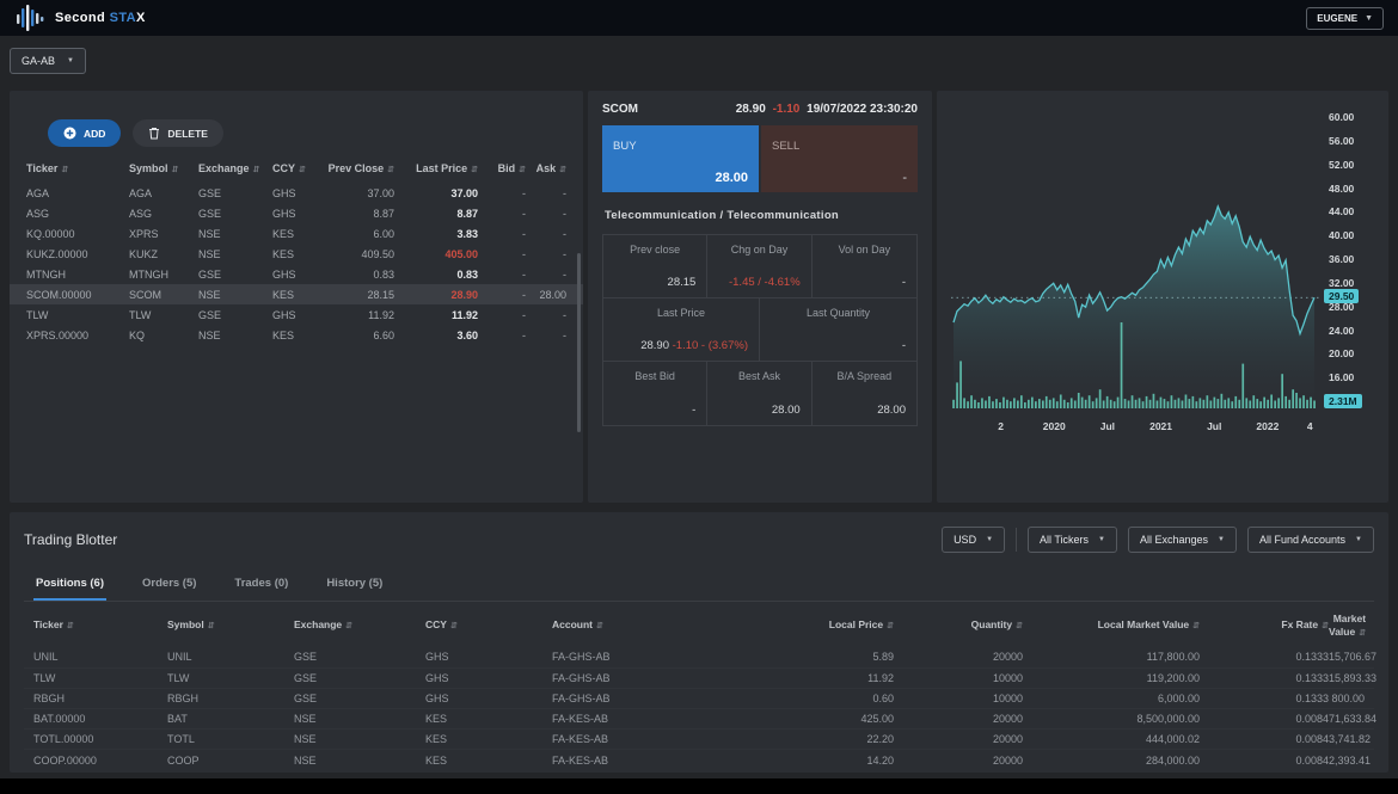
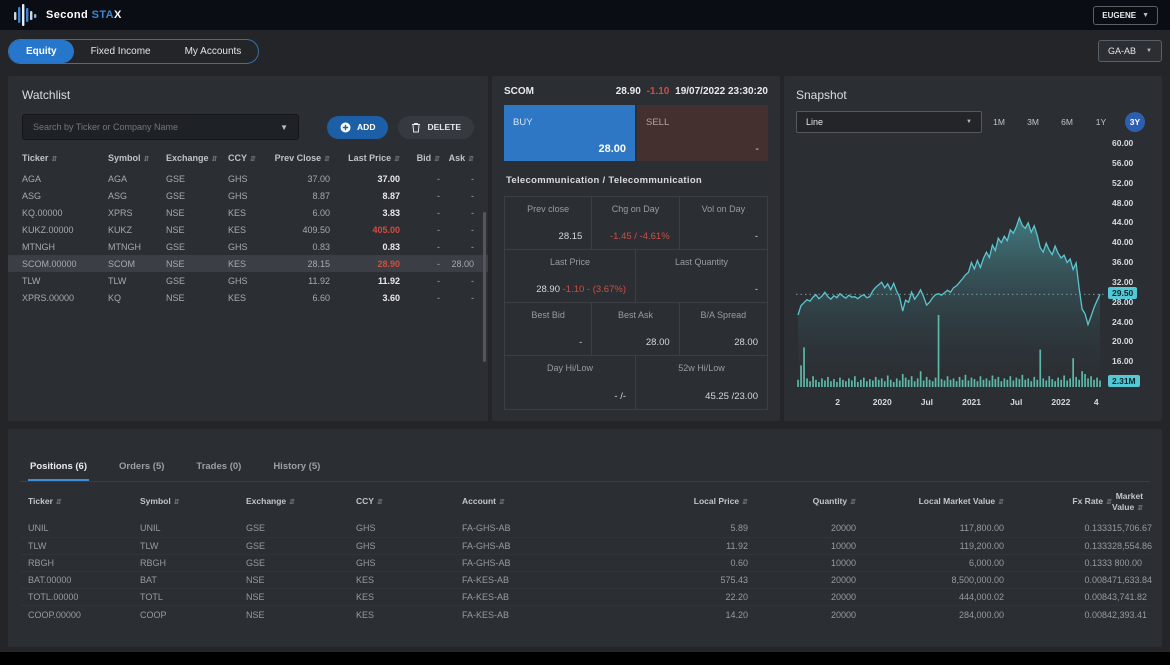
  Second STAX
  EUGENE
+ Equity
+ Fixed Income
+ My Accounts
  GA-AB
+ Watchlist
+ Search by Ticker or Company Name
+ ▼
  ADD
  DELETE
  Ticker
  Symbol
  Exchange
  CCY
  Prev Close
  Last Price
  Bid
  Ask
  AGA
  AGA
  GSE
  GHS
  37.00
  37.00
  -
  -
  ASG
  ASG
  GSE
  GHS
  8.87
  8.87
  -
  -
  KQ.00000
  XPRS
  NSE
  KES
  6.00
  3.83
  -
  -
  KUKZ.00000
  KUKZ
  NSE
  KES
  409.50
  405.00
  -
  -
  MTNGH
  MTNGH
  GSE
  GHS
  0.83
  0.83
  -
  -
  SCOM.00000
  SCOM
  NSE
  KES
  28.15
  28.90
  -
  28.00
  TLW
  TLW
  GSE
  GHS
  11.92
  11.92
  -
  -
  XPRS.00000
  KQ
  NSE
  KES
  6.60
  3.60
  -
  -
  SCOM
  28.90 -1.10 19/07/2022 23:30:20
  BUY
  28.00
  SELL
  -
  Telecommunication / Telecommunication
  Prev close
  28.15
  Chg on Day
  -1.45 / -4.61%
  Vol on Day
  -
  Last Price
  28.90 -1.10 - (3.67%)
  Last Quantity
  -
  Best Bid
  -
  Best Ask
  28.00
  B/A Spread
  28.00
+ Day Hi/Low
+ - /-
+ 52w Hi/Low
+ 45.25 /23.00
+ Snapshot
+ Line
+ 1M
+ 3M
+ 6M
+ 1Y
+ 3Y
  60.00
  56.00
  52.00
  48.00
  44.00
  40.00
  36.00
  32.00
  28.00
  24.00
  20.00
  16.00
  29.50
  2.31M
  2
  2020
  Jul
  2021
  Jul
  2022
  4
- Trading Blotter
- USD
- All Tickers
- All Exchanges
- All Fund Accounts
  Positions (6)
  Orders (5)
  Trades (0)
  History (5)
  Ticker
  Symbol
  Exchange
  CCY
  Account
  Local Price
  Quantity
  Local Market Value
  Fx Rate
  Market Value
  UNIL
  UNIL
  GSE
  GHS
  FA-GHS-AB
  5.89
  20000
  117,800.00
  0.1333
  15,706.67
  TLW
  TLW
  GSE
  GHS
  FA-GHS-AB
  11.92
  10000
  119,200.00
  0.1333
- 15,893.33
+ 28,554.86
  RBGH
  RBGH
  GSE
  GHS
  FA-GHS-AB
  0.60
  10000
  6,000.00
  0.1333
  800.00
  BAT.00000
  BAT
  NSE
  KES
  FA-KES-AB
- 425.00
+ 575.43
  20000
  8,500,000.00
  0.0084
  71,633.84
  TOTL.00000
  TOTL
  NSE
  KES
  FA-KES-AB
  22.20
  20000
  444,000.02
  0.0084
  3,741.82
  COOP.00000
  COOP
  NSE
  KES
  FA-KES-AB
  14.20
  20000
  284,000.00
  0.0084
  2,393.41
